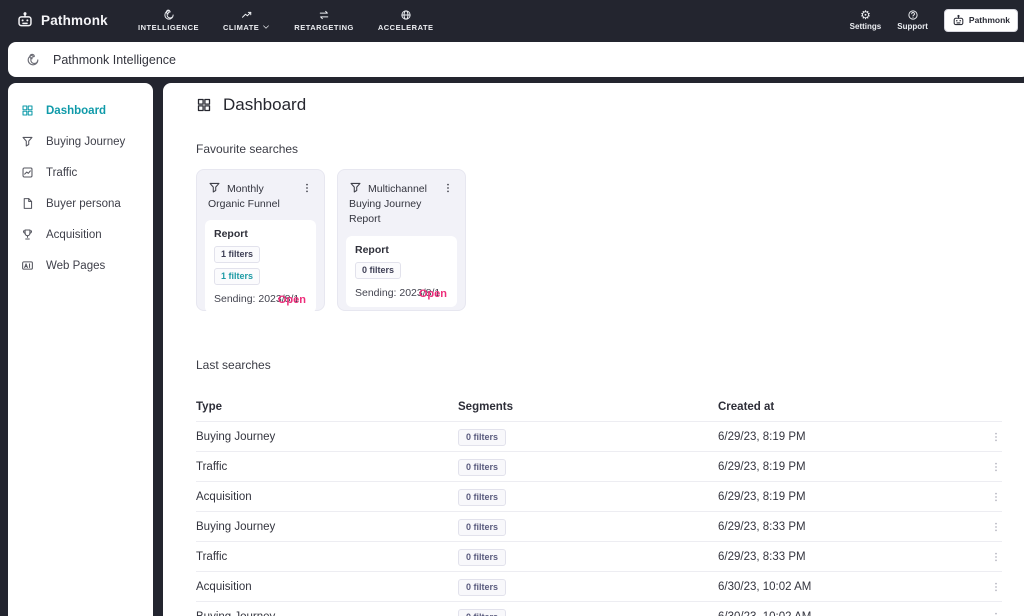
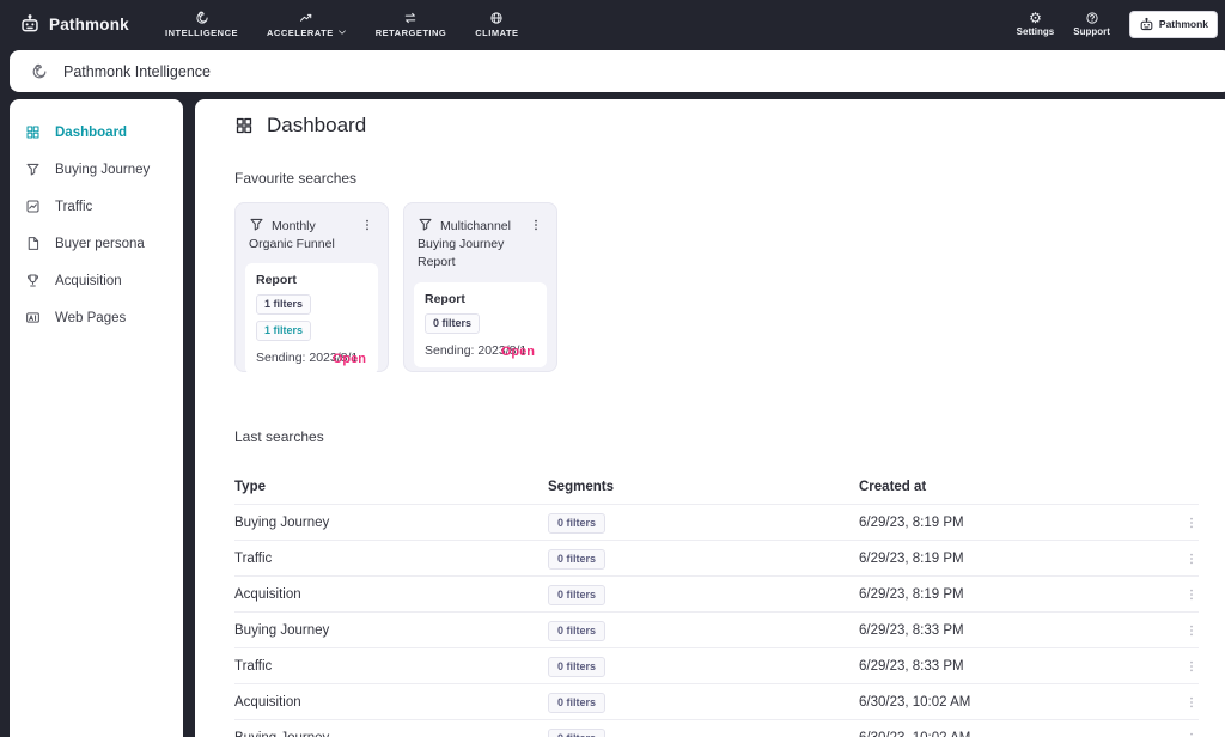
  Pathmonk
  INTELLIGENCE
- CLIMATE
+ ACCELERATE
  RETARGETING
- ACCELERATE
+ CLIMATE
  ⚙
  Settings
  Support
  Pathmonk
  Pathmonk Intelligence
  Dashboard
  Buying Journey
  Traffic
  Buyer persona
  Acquisition
  Web Pages
  Dashboard
  Favourite searches
  Monthly Organic Funnel
  Report
  1 filters
  1 filters
  Sending: 2023/8/1
  Open
  Multichannel Buying Journey Report
  Report
  0 filters
  Sending: 2023/8/1
  Open
  Last searches
  Type
  Segments
  Created at
  Buying Journey
  0 filters
  6/29/23, 8:19 PM
  Traffic
  0 filters
  6/29/23, 8:19 PM
  Acquisition
  0 filters
  6/29/23, 8:19 PM
  Buying Journey
  0 filters
  6/29/23, 8:33 PM
  Traffic
  0 filters
  6/29/23, 8:33 PM
  Acquisition
  0 filters
  6/30/23, 10:02 AM
